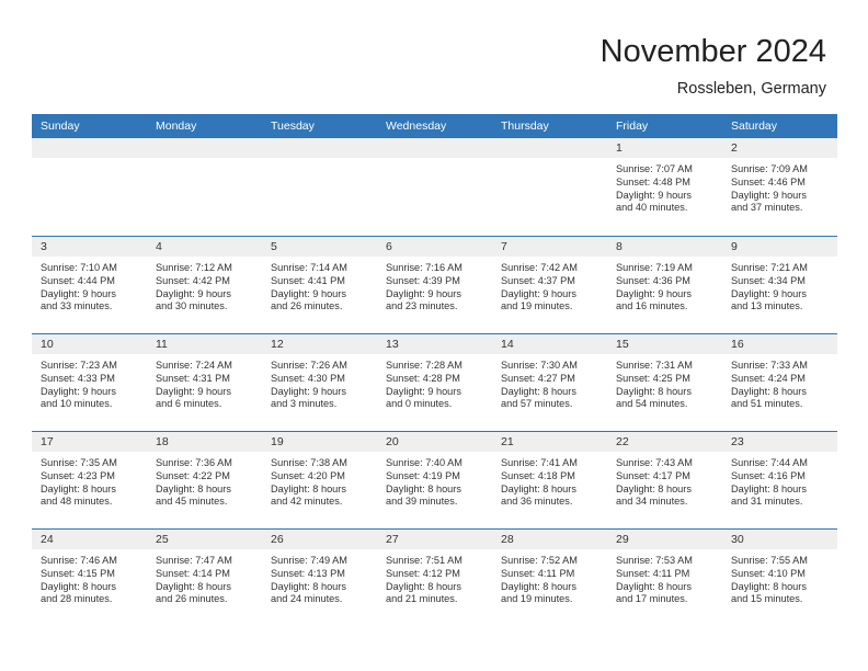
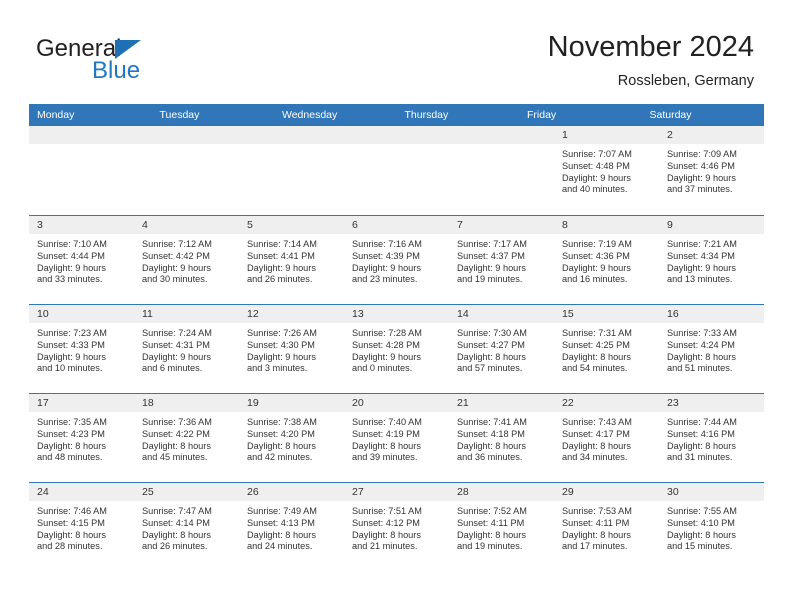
+ General
+ Blue
  November 2024
  Rossleben, Germany
- Sunday
  Monday
  Tuesday
  Wednesday
  Thursday
  Friday
  Saturday
  1
  Sunrise: 7:07 AM
  Sunset: 4:48 PM
  Daylight: 9 hours
  and 40 minutes.
  2
  Sunrise: 7:09 AM
  Sunset: 4:46 PM
  Daylight: 9 hours
  and 37 minutes.
  3
  Sunrise: 7:10 AM
  Sunset: 4:44 PM
  Daylight: 9 hours
  and 33 minutes.
  4
  Sunrise: 7:12 AM
  Sunset: 4:42 PM
  Daylight: 9 hours
  and 30 minutes.
  5
  Sunrise: 7:14 AM
  Sunset: 4:41 PM
  Daylight: 9 hours
  and 26 minutes.
  6
  Sunrise: 7:16 AM
  Sunset: 4:39 PM
  Daylight: 9 hours
  and 23 minutes.
  7
- Sunrise: 7:42 AM
+ Sunrise: 7:17 AM
  Sunset: 4:37 PM
  Daylight: 9 hours
  and 19 minutes.
  8
  Sunrise: 7:19 AM
  Sunset: 4:36 PM
  Daylight: 9 hours
  and 16 minutes.
  9
  Sunrise: 7:21 AM
  Sunset: 4:34 PM
  Daylight: 9 hours
  and 13 minutes.
  10
  Sunrise: 7:23 AM
  Sunset: 4:33 PM
  Daylight: 9 hours
  and 10 minutes.
  11
  Sunrise: 7:24 AM
  Sunset: 4:31 PM
  Daylight: 9 hours
  and 6 minutes.
  12
  Sunrise: 7:26 AM
  Sunset: 4:30 PM
  Daylight: 9 hours
  and 3 minutes.
  13
  Sunrise: 7:28 AM
  Sunset: 4:28 PM
  Daylight: 9 hours
  and 0 minutes.
  14
  Sunrise: 7:30 AM
  Sunset: 4:27 PM
  Daylight: 8 hours
  and 57 minutes.
  15
  Sunrise: 7:31 AM
  Sunset: 4:25 PM
  Daylight: 8 hours
  and 54 minutes.
  16
  Sunrise: 7:33 AM
  Sunset: 4:24 PM
  Daylight: 8 hours
  and 51 minutes.
  17
  Sunrise: 7:35 AM
  Sunset: 4:23 PM
  Daylight: 8 hours
  and 48 minutes.
  18
  Sunrise: 7:36 AM
  Sunset: 4:22 PM
  Daylight: 8 hours
  and 45 minutes.
  19
  Sunrise: 7:38 AM
  Sunset: 4:20 PM
  Daylight: 8 hours
  and 42 minutes.
  20
  Sunrise: 7:40 AM
  Sunset: 4:19 PM
  Daylight: 8 hours
  and 39 minutes.
  21
  Sunrise: 7:41 AM
  Sunset: 4:18 PM
  Daylight: 8 hours
  and 36 minutes.
  22
  Sunrise: 7:43 AM
  Sunset: 4:17 PM
  Daylight: 8 hours
  and 34 minutes.
  23
  Sunrise: 7:44 AM
  Sunset: 4:16 PM
  Daylight: 8 hours
  and 31 minutes.
  24
  Sunrise: 7:46 AM
  Sunset: 4:15 PM
  Daylight: 8 hours
  and 28 minutes.
  25
  Sunrise: 7:47 AM
  Sunset: 4:14 PM
  Daylight: 8 hours
  and 26 minutes.
  26
  Sunrise: 7:49 AM
  Sunset: 4:13 PM
  Daylight: 8 hours
  and 24 minutes.
  27
  Sunrise: 7:51 AM
  Sunset: 4:12 PM
  Daylight: 8 hours
  and 21 minutes.
  28
  Sunrise: 7:52 AM
  Sunset: 4:11 PM
  Daylight: 8 hours
  and 19 minutes.
  29
  Sunrise: 7:53 AM
  Sunset: 4:11 PM
  Daylight: 8 hours
  and 17 minutes.
  30
  Sunrise: 7:55 AM
  Sunset: 4:10 PM
  Daylight: 8 hours
  and 15 minutes.
